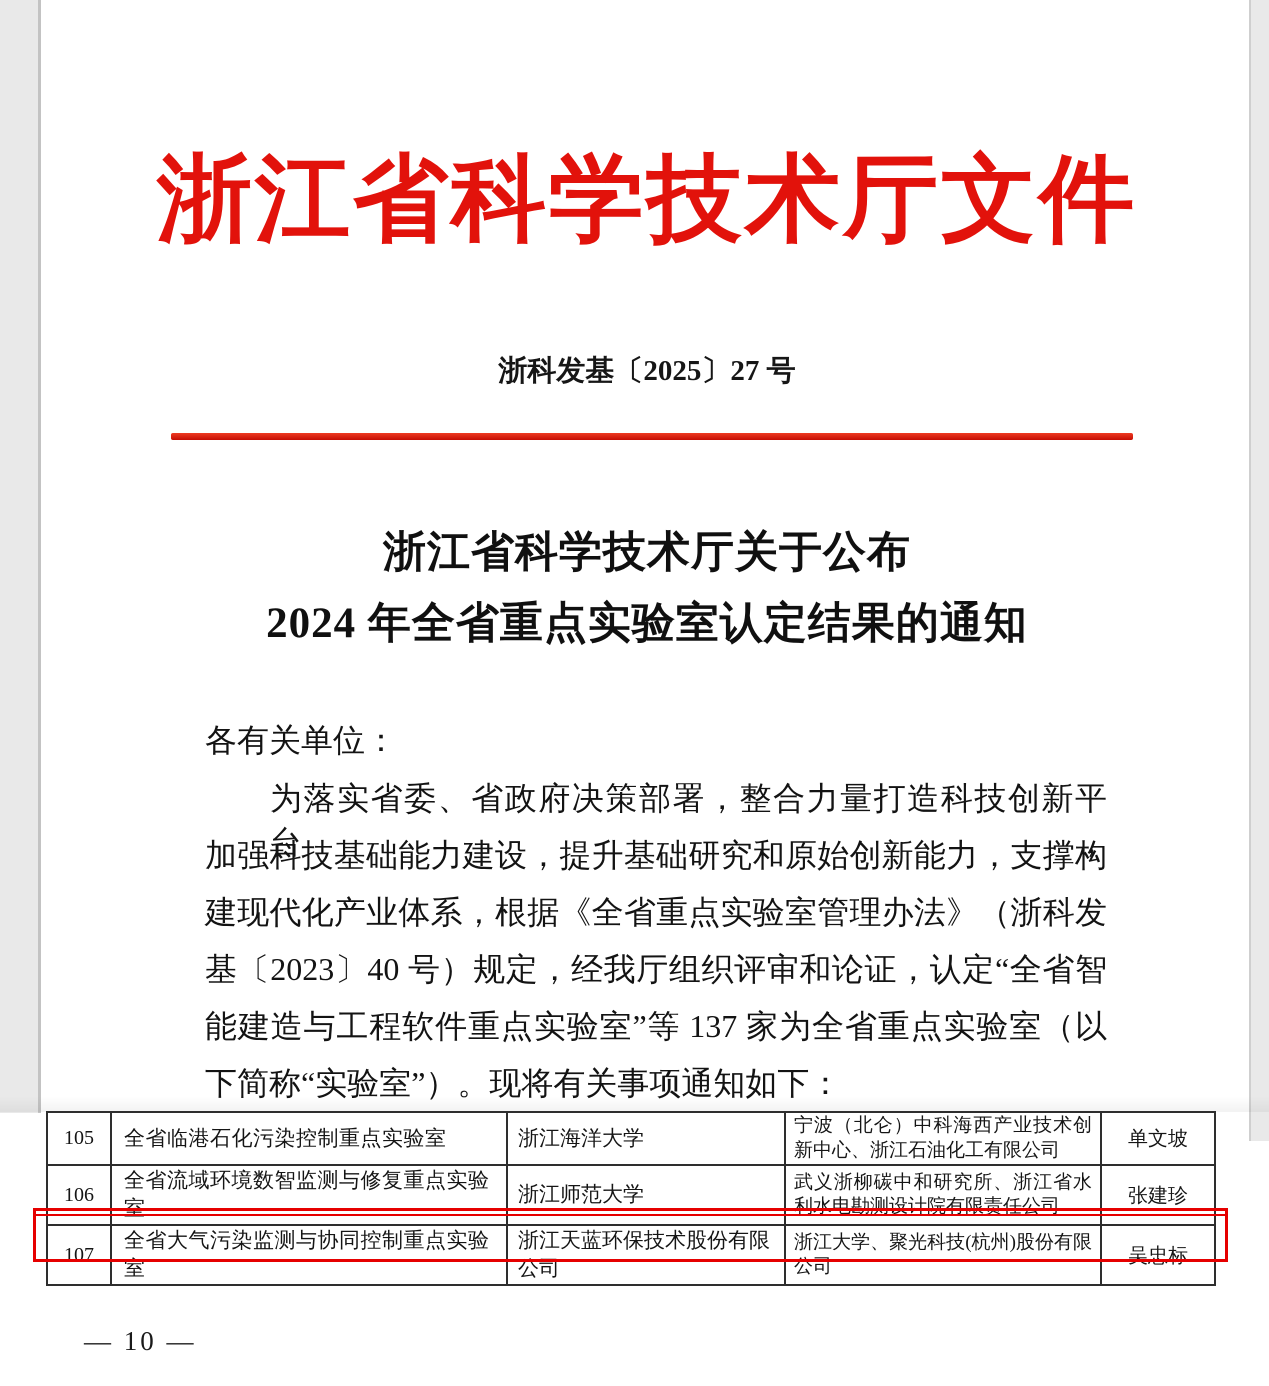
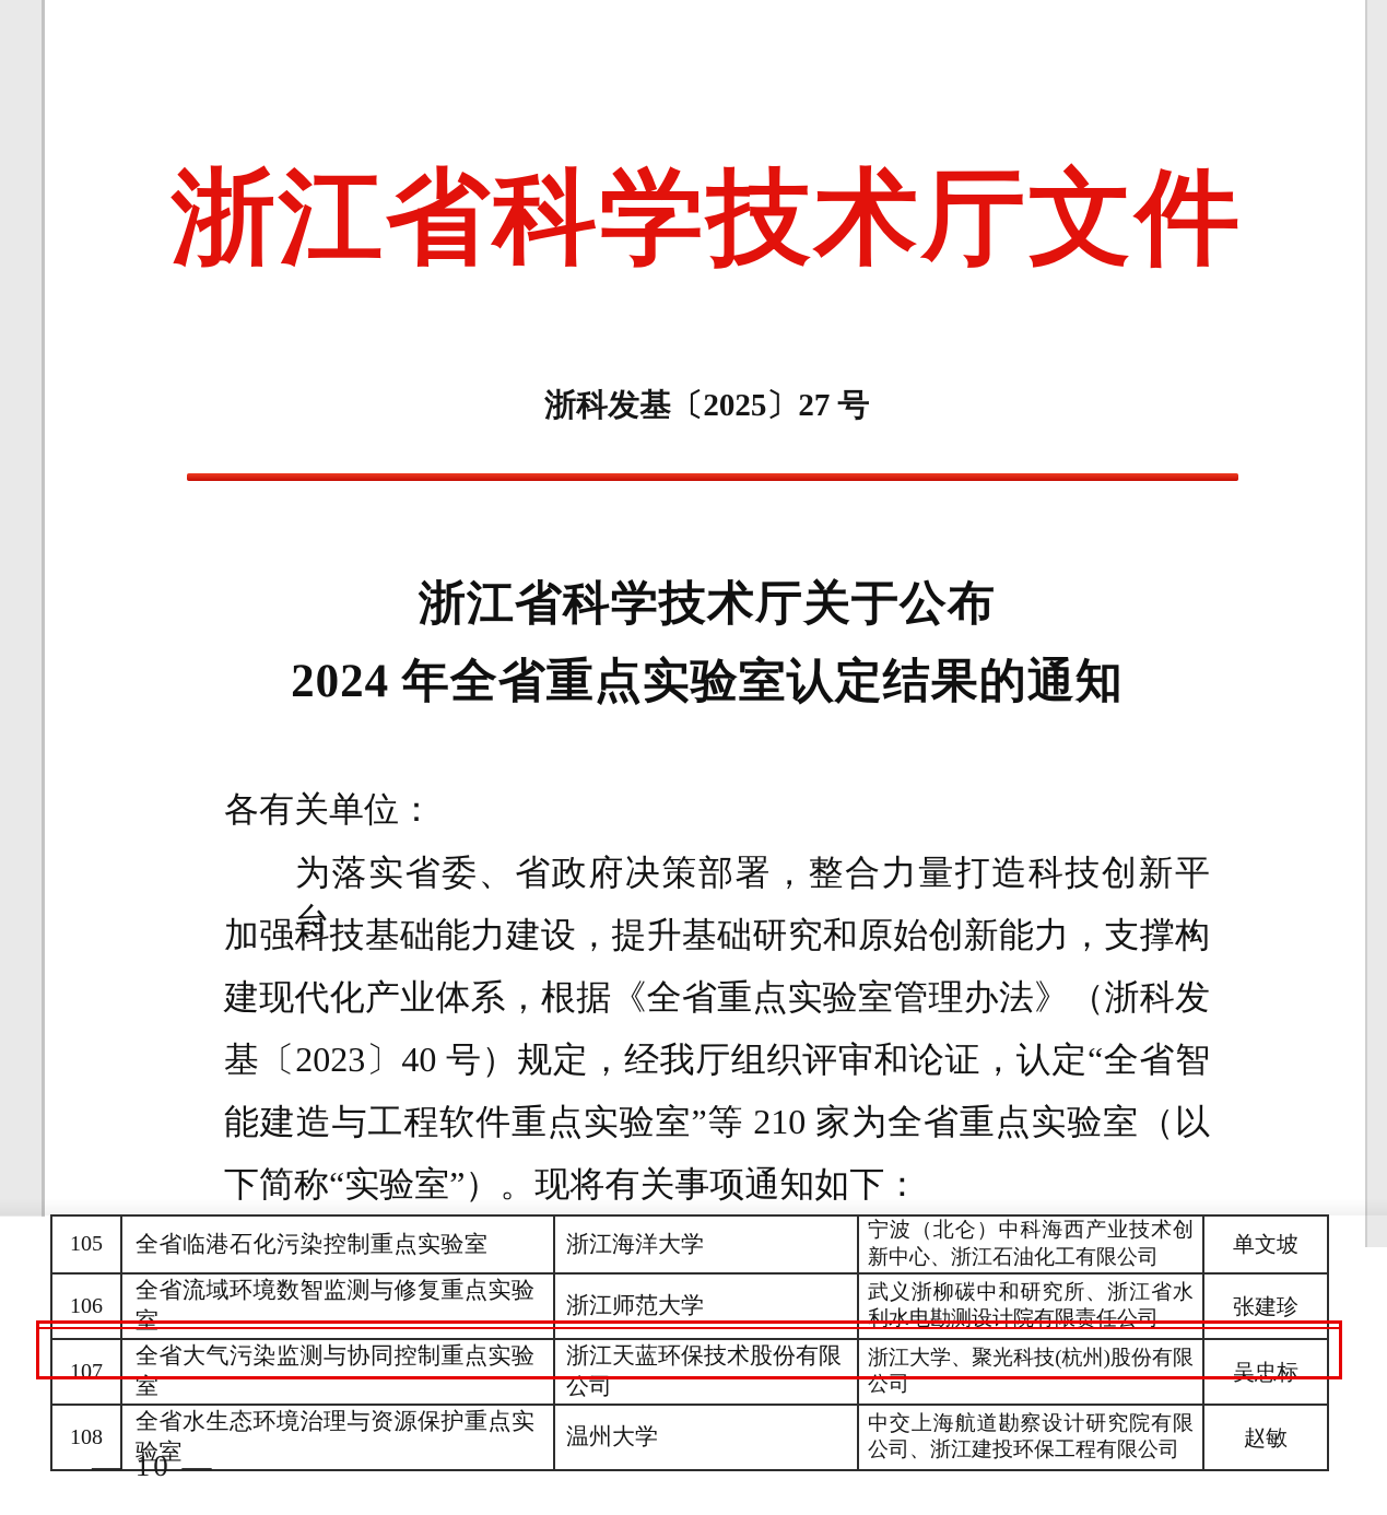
  浙江省科学技术厅文件
  浙科发基〔2025〕27 号
  浙江省科学技术厅关于公布
  2024 年全省重点实验室认定结果的通知
  各有关单位：
  为落实省委、省政府决策部署，整合力量打造科技创新平台，
  加强科技基础能力建设，提升基础研究和原始创新能力，支撑构
  建现代化产业体系，根据《全省重点实验室管理办法》（浙科发
  基〔2023〕40 号）规定，经我厅组织评审和论证，认定“全省智
- 能建造与工程软件重点实验室”等 137 家为全省重点实验室（以
+ 能建造与工程软件重点实验室”等 210 家为全省重点实验室（以
  下简称“实验室”）。现将有关事项通知如下：
  105	全省临港石化污染控制重点实验室	浙江海洋大学	宁波（北仑）中科海西产业技术创新中心、浙江石油化工有限公司	单文坡
  106	全省流域环境数智监测与修复重点实验室	浙江师范大学	武义浙柳碳中和研究所、浙江省水利水电勘测设计院有限责任公司	张建珍
  107	全省大气污染监测与协同控制重点实验室	浙江天蓝环保技术股份有限公司	浙江大学、聚光科技(杭州)股份有限公司	吴忠标
+ 108	全省水生态环境治理与资源保护重点实验室	温州大学	中交上海航道勘察设计研究院有限公司、浙江建投环保工程有限公司	赵敏
  — 10 —
